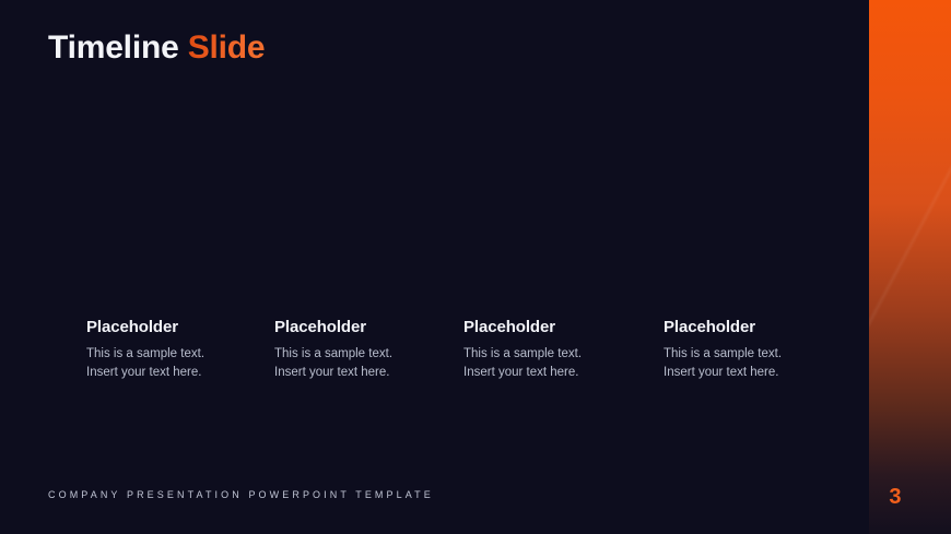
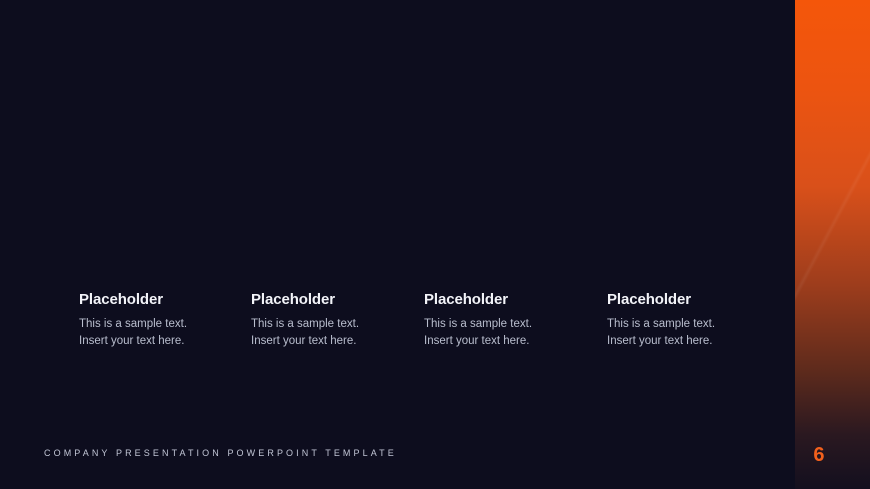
- Timeline Slide
  Placeholder
  This is a sample text.
  Insert your text here.
  Placeholder
  This is a sample text.
  Insert your text here.
  Placeholder
  This is a sample text.
  Insert your text here.
  Placeholder
  This is a sample text.
  Insert your text here.
  COMPANY PRESENTATION POWERPOINT TEMPLATE
- 3
+ 6
